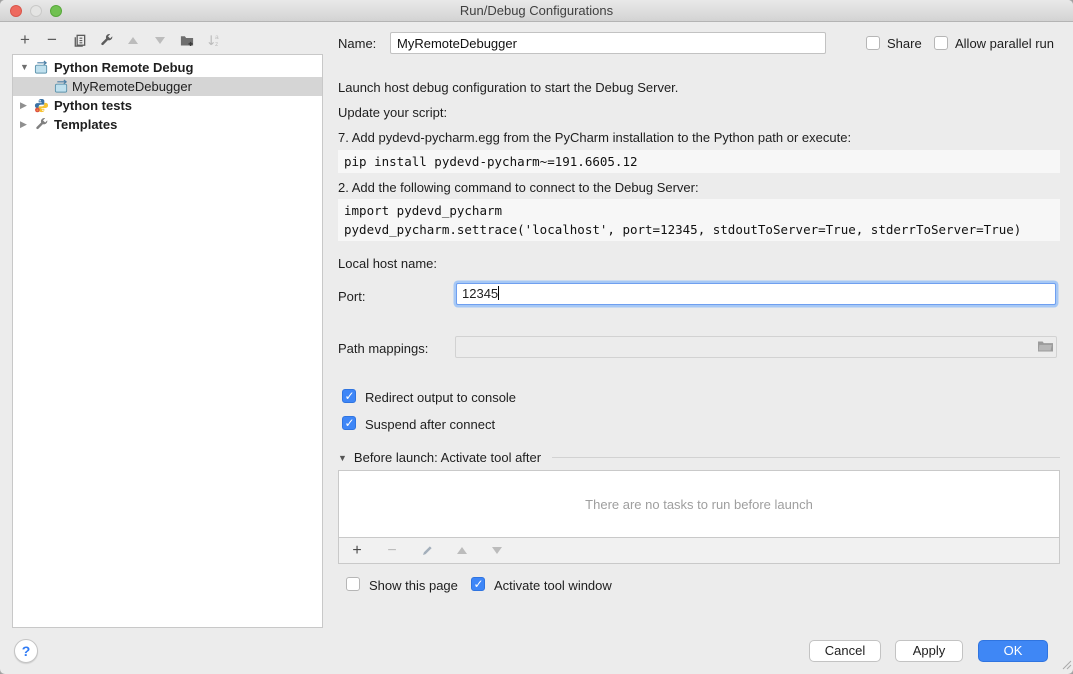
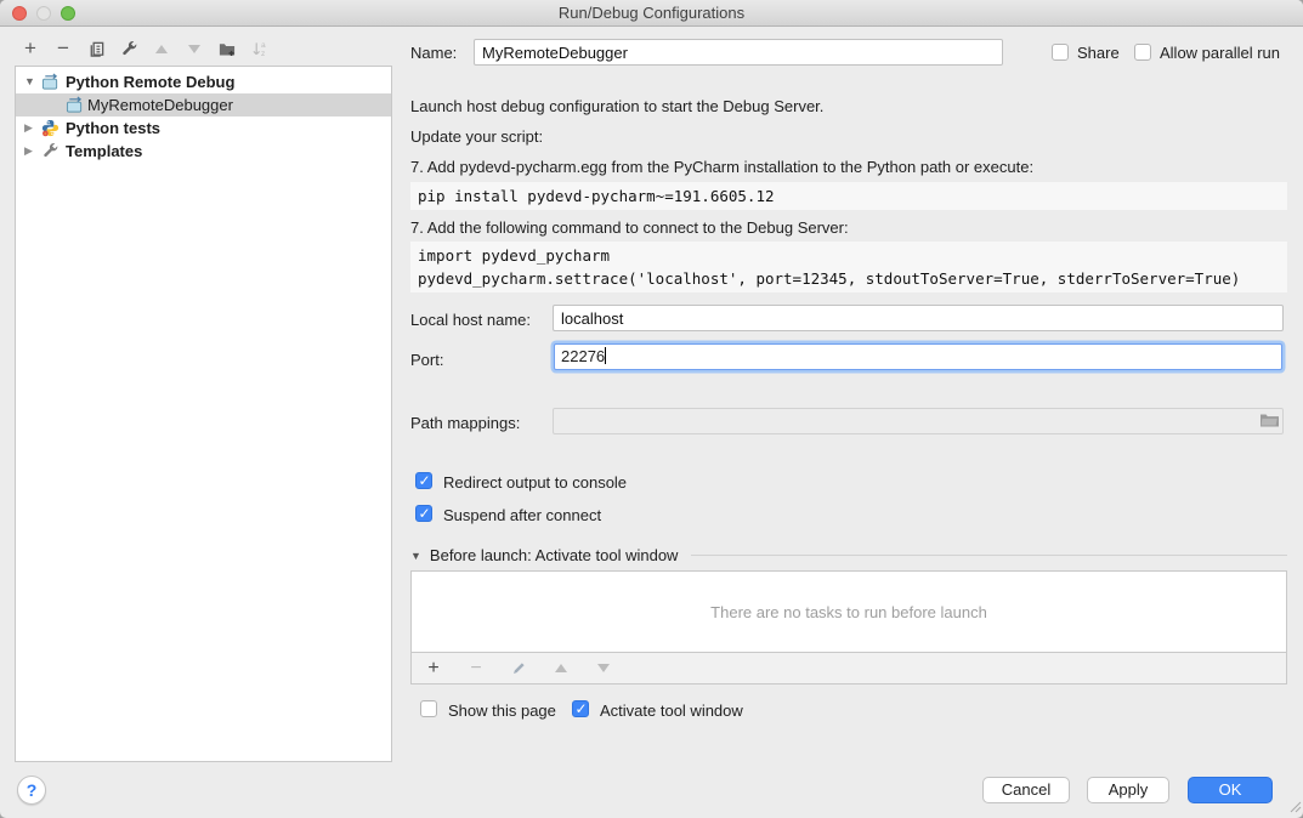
  Run/Debug Configurations
  +
  −
  ▼
  Python Remote Debug
  MyRemoteDebugger
  ▶
  Python tests
  ▶
  Templates
  Name:
  MyRemoteDebugger
  Share
  Allow parallel run
  Launch host debug configuration to start the Debug Server.
  Update your script:
  7. Add pydevd-pycharm.egg from the PyCharm installation to the Python path or execute:
  pip install pydevd-pycharm~=191.6605.12
- 2. Add the following command to connect to the Debug Server:
+ 7. Add the following command to connect to the Debug Server:
  import pydevd_pycharm pydevd_pycharm.settrace('localhost', port=12345, stdoutToServer=True, stderrToServer=True)
  Local host name:
+ localhost
  Port:
- 12345
+ 22276
  Path mappings:
  Redirect output to console
  Suspend after connect
  ▼
- Before launch: Activate tool after
+ Before launch: Activate tool window
  There are no tasks to run before launch
  +
  −
  Show this page
  Activate tool window
  ?
  Cancel
  Apply
  OK
